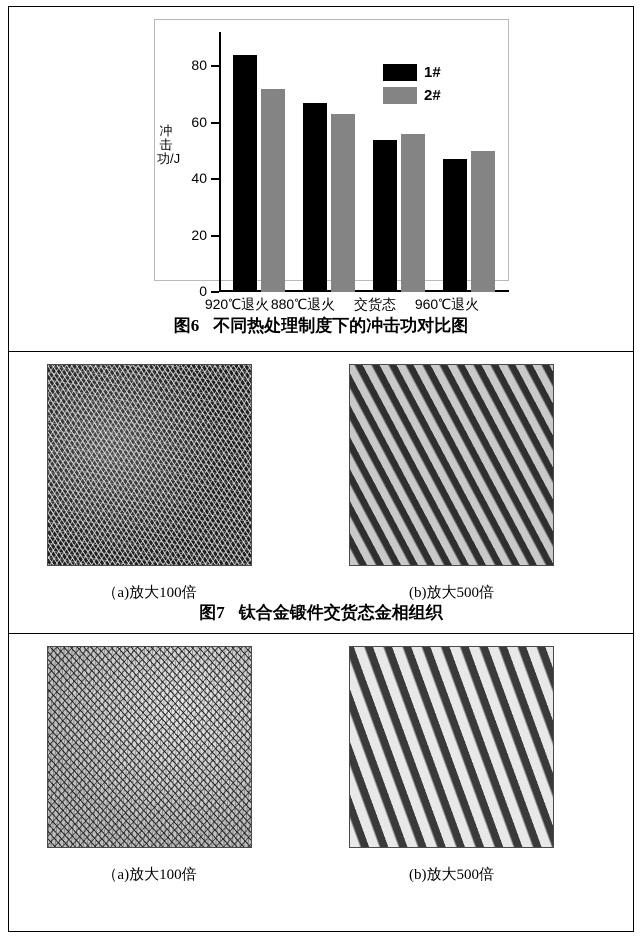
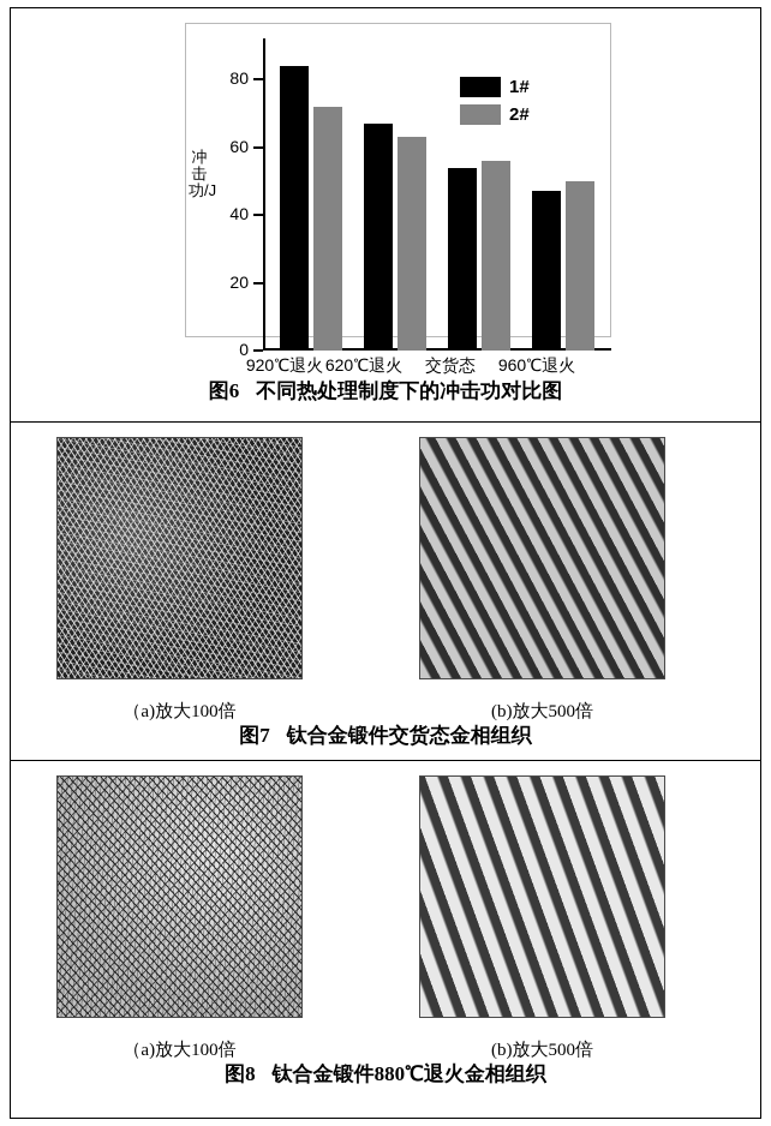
  冲击功/J
  0
  20
  40
  60
  80
  920℃退火
- 880℃退火
+ 620℃退火
  交货态
  960℃退火
  1#
  2#
  图6 不同热处理制度下的冲击功对比图
  （a)放大100倍
  (b)放大500倍
  图7 钛合金锻件交货态金相组织
  （a)放大100倍
  (b)放大500倍
+ 图8 钛合金锻件880℃退火金相组织
